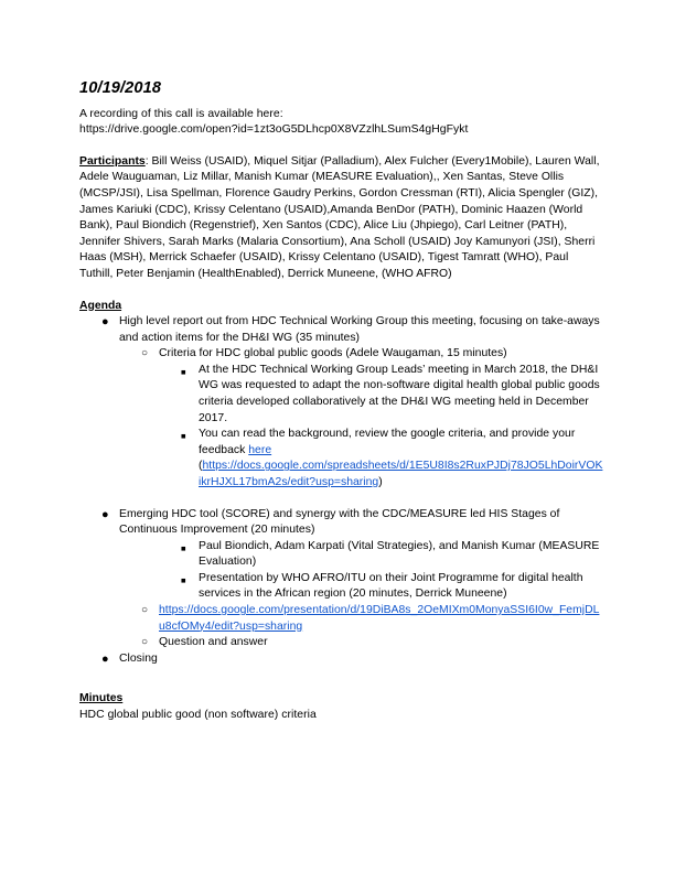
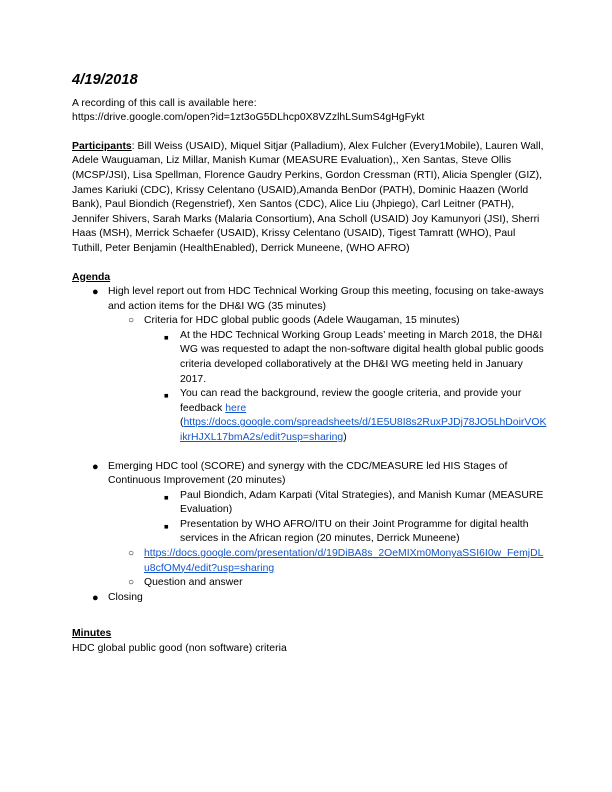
- 10/19/2018
+ 4/19/2018
  A recording of this call is available here:
  https://drive.google.com/open?id=1zt3oG5DLhcp0X8VZzlhLSumS4gHgFykt
  Participants: Bill Weiss (USAID), Miquel Sitjar (Palladium), Alex Fulcher (Every1Mobile), Lauren Wall, Adele Wauguaman, Liz Millar, Manish Kumar (MEASURE Evaluation),, Xen Santas, Steve Ollis (MCSP/JSI), Lisa Spellman, Florence Gaudry Perkins, Gordon Cressman (RTI), Alicia Spengler (GIZ), James Kariuki (CDC), Krissy Celentano (USAID),Amanda BenDor (PATH), Dominic Haazen (World Bank), Paul Biondich (Regenstrief), Xen Santos (CDC), Alice Liu (Jhpiego), Carl Leitner (PATH), Jennifer Shivers, Sarah Marks (Malaria Consortium), Ana Scholl (USAID) Joy Kamunyori (JSI), Sherri Haas (MSH), Merrick Schaefer (USAID), Krissy Celentano (USAID), Tigest Tamratt (WHO), Paul Tuthill, Peter Benjamin (HealthEnabled), Derrick Muneene, (WHO AFRO)
  Agenda
  ●
  High level report out from HDC Technical Working Group this meeting, focusing on take-aways and action items for the DH&I WG (35 minutes)
  ○
  Criteria for HDC global public goods (Adele Waugaman, 15 minutes)
  ■
- At the HDC Technical Working Group Leads’ meeting in March 2018, the DH&I WG was requested to adapt the non-software digital health global public goods criteria developed collaboratively at the DH&I WG meeting held in December 2017.
+ At the HDC Technical Working Group Leads’ meeting in March 2018, the DH&I WG was requested to adapt the non-software digital health global public goods criteria developed collaboratively at the DH&I WG meeting held in January 2017.
  ■
  You can read the background, review the google criteria, and provide your feedback here
  (https://docs.google.com/spreadsheets/d/1E5U8I8s2RuxPJDj78JO5LhDoirVOKikrHJXL17bmA2s/edit?usp=sharing)
  ●
  Emerging HDC tool (SCORE) and synergy with the CDC/MEASURE led HIS Stages of Continuous Improvement (20 minutes)
  ■
  Paul Biondich, Adam Karpati (Vital Strategies), and Manish Kumar (MEASURE Evaluation)
  ■
  Presentation by WHO AFRO/ITU on their Joint Programme for digital health services in the African region (20 minutes, Derrick Muneene)
  ○
  https://docs.google.com/presentation/d/19DiBA8s_2OeMIXm0MonyaSSI6I0w_FemjDLu8cfOMy4/edit?usp=sharing
  ○
  Question and answer
  ●
  Closing
  Minutes
  HDC global public good (non software) criteria
